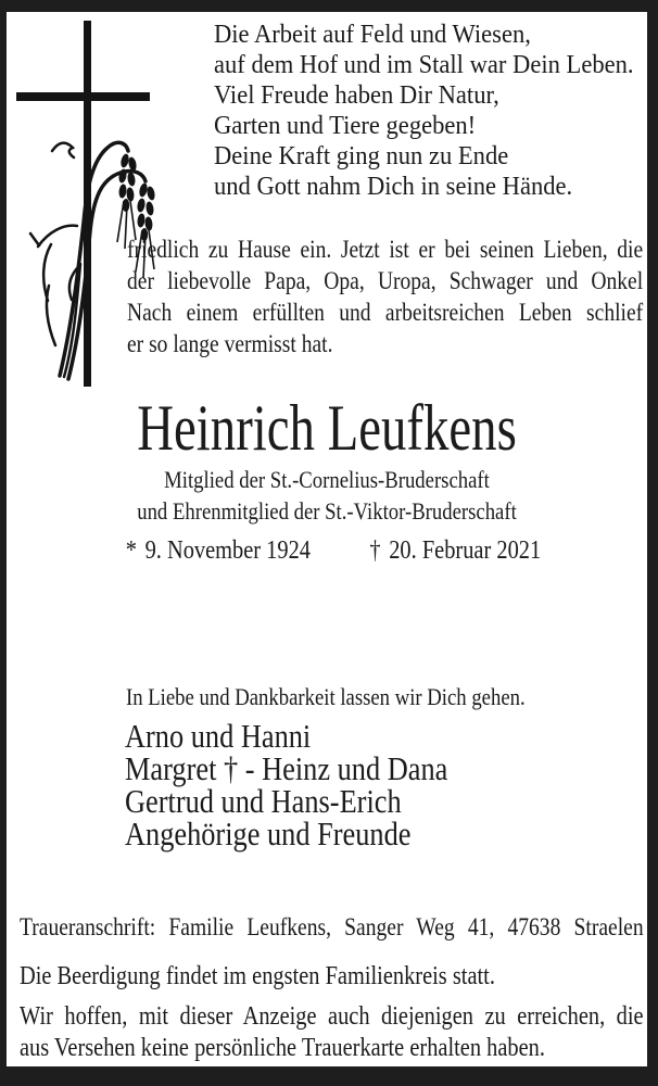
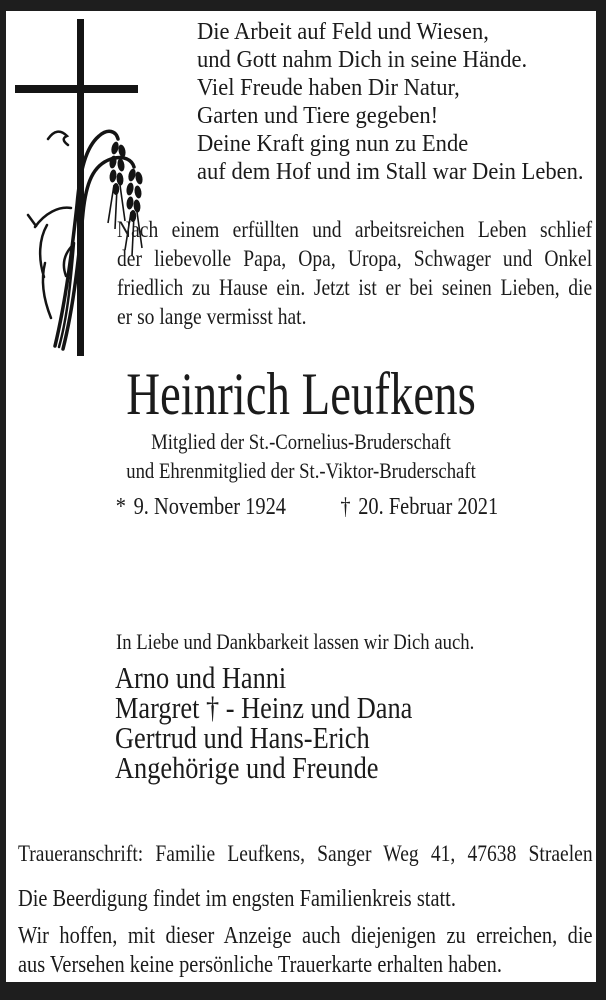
  Die Arbeit auf Feld und Wiesen,
- auf dem Hof und im Stall war Dein Leben.
+ und Gott nahm Dich in seine Hände.
  Viel Freude haben Dir Natur,
  Garten und Tiere gegeben!
  Deine Kraft ging nun zu Ende
- und Gott nahm Dich in seine Hände.
+ auf dem Hof und im Stall war Dein Leben.
- friedlich zu Hause ein. Jetzt ist er bei seinen Lieben, die
+ Nach einem erfüllten und arbeitsreichen Leben schlief
  der liebevolle Papa, Opa, Uropa, Schwager und Onkel
- Nach einem erfüllten und arbeitsreichen Leben schlief
+ friedlich zu Hause ein. Jetzt ist er bei seinen Lieben, die
  er so lange vermisst hat.
  Heinrich Leufkens
  Mitglied der St.-Cornelius-Bruderschaft
  und Ehrenmitglied der St.-Viktor-Bruderschaft
  * 9. November 1924
  † 20. Februar 2021
- In Liebe und Dankbarkeit lassen wir Dich gehen.
+ In Liebe und Dankbarkeit lassen wir Dich auch.
  Arno und Hanni
  Margret † - Heinz und Dana
  Gertrud und Hans-Erich
  Angehörige und Freunde
  Traueranschrift: Familie Leufkens, Sanger Weg 41, 47638 Straelen
  Die Beerdigung findet im engsten Familienkreis statt.
  Wir hoffen, mit dieser Anzeige auch diejenigen zu erreichen, die
  aus Versehen keine persönliche Trauerkarte erhalten haben.
